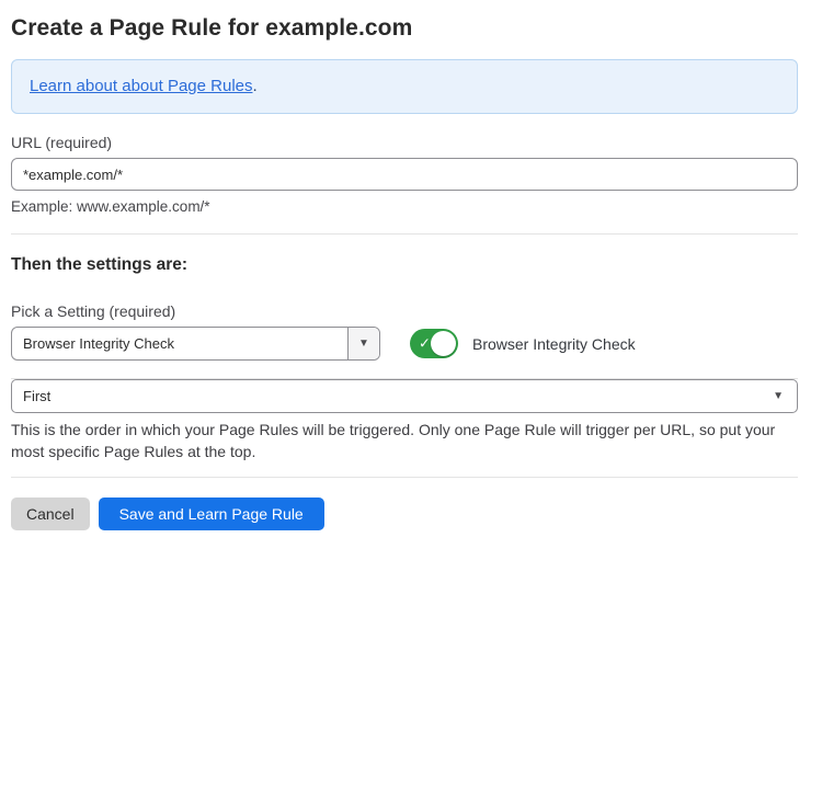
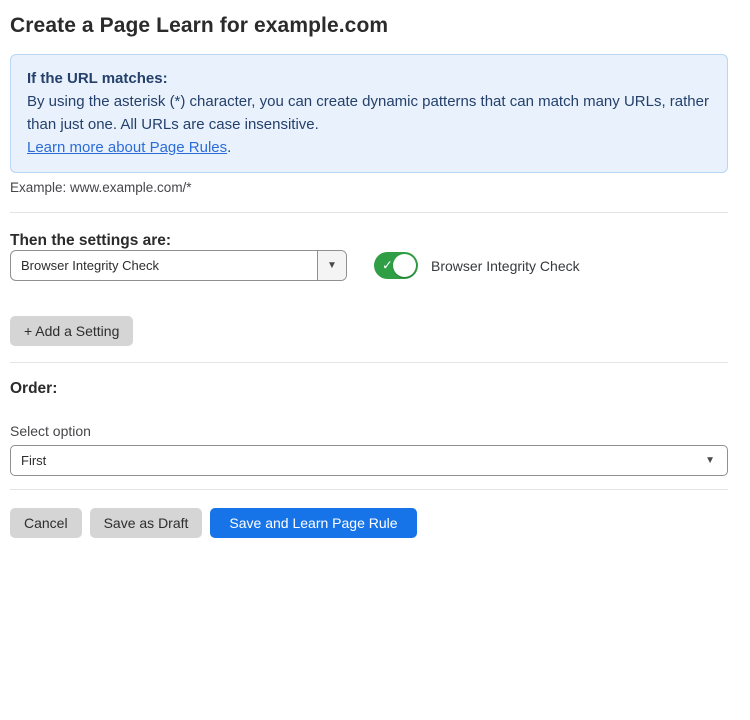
- Create a Page Rule for example.com
+ Create a Page Learn for example.com
+ If the URL matches:
+ By using the asterisk (*) character, you can create dynamic patterns that can match many URLs, rather than just one. All URLs are case insensitive.
- Learn about about Page Rules.
+ Learn more about Page Rules.
- URL (required)
- *example.com/*
  Example: www.example.com/*
  Then the settings are:
- Pick a Setting (required)
  Browser Integrity Check
  ▼
  ✓
  Browser Integrity Check
+ + Add a Setting
+ Order:
+ Select option
  First
  ▼
- This is the order in which your Page Rules will be triggered. Only one Page Rule will trigger per URL, so put your most specific Page Rules at the top.
  Cancel
+ Save as Draft
  Save and Learn Page Rule
